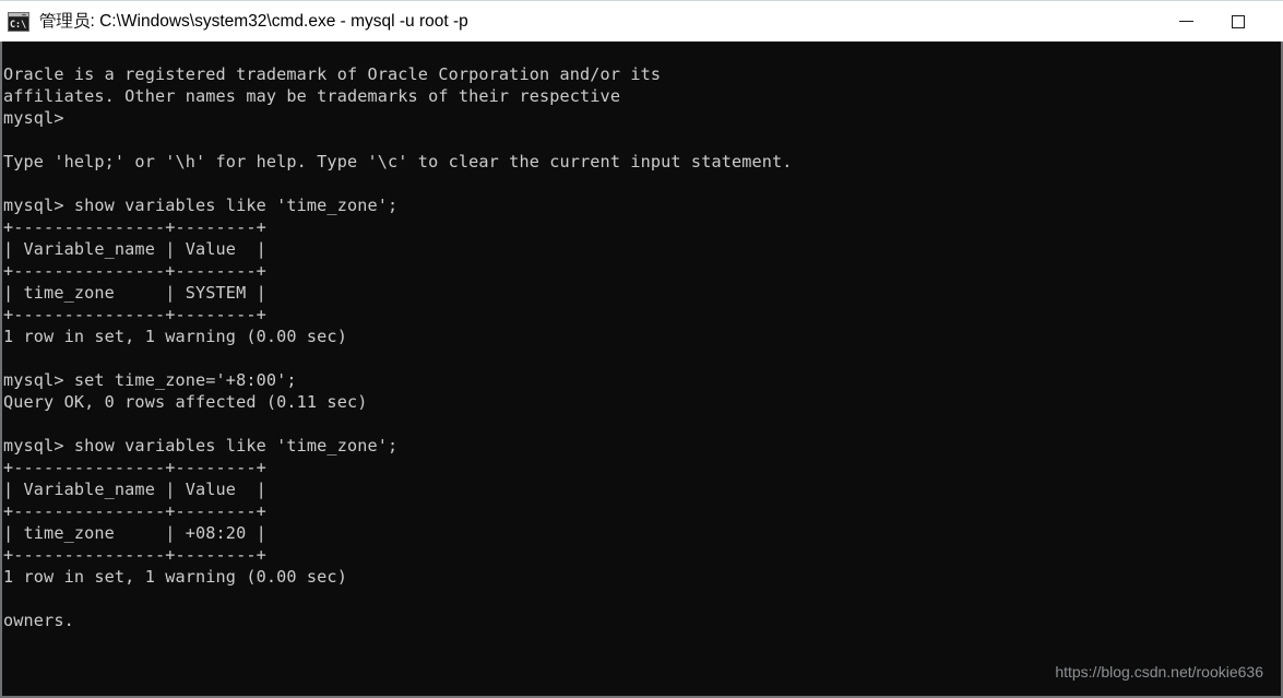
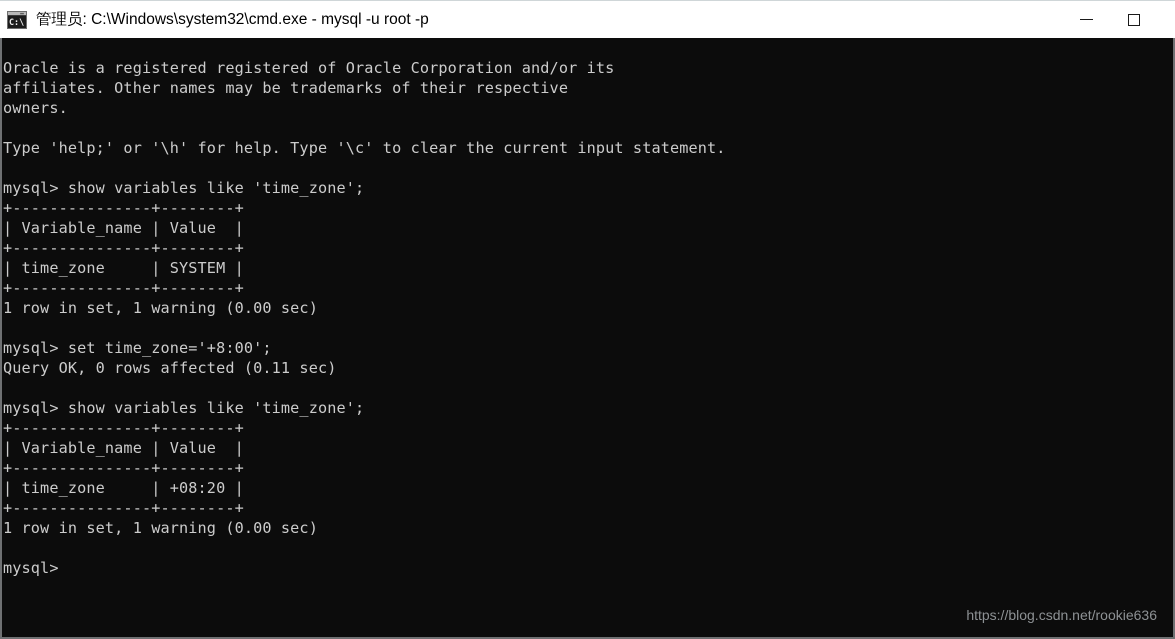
  C:\
  管理员: C:\Windows\system32\cmd.exe - mysql -u root -p
- Oracle is a registered trademark of Oracle Corporation and/or its
+ Oracle is a registered registered of Oracle Corporation and/or its
  affiliates. Other names may be trademarks of their respective
- mysql>
+ owners.
  Type 'help;' or '\h' for help. Type '\c' to clear the current input statement.
  mysql> show variables like 'time_zone';
  +---------------+--------+
  | Variable_name | Value |
  +---------------+--------+
  | time_zone | SYSTEM |
  +---------------+--------+
  1 row in set, 1 warning (0.00 sec)
  mysql> set time_zone='+8:00';
  Query OK, 0 rows affected (0.11 sec)
  mysql> show variables like 'time_zone';
  +---------------+--------+
  | Variable_name | Value |
  +---------------+--------+
  | time_zone | +08:20 |
  +---------------+--------+
  1 row in set, 1 warning (0.00 sec)
- owners.
+ mysql>
  https://blog.csdn.net/rookie636
